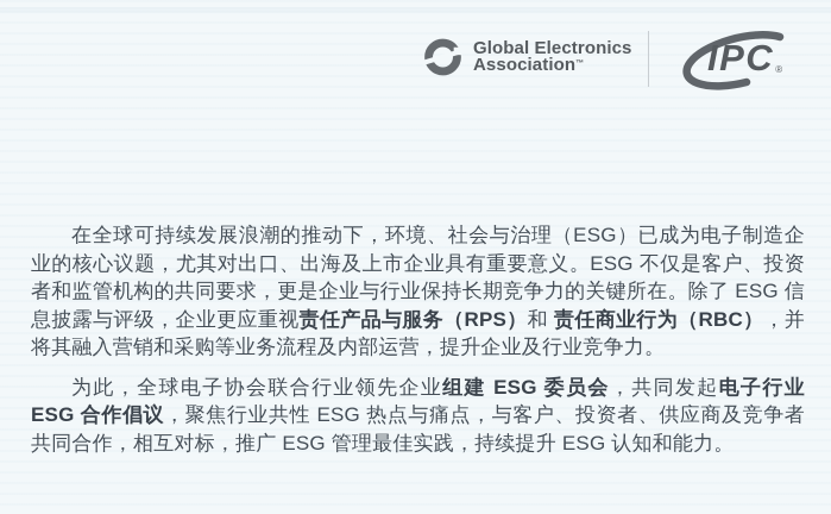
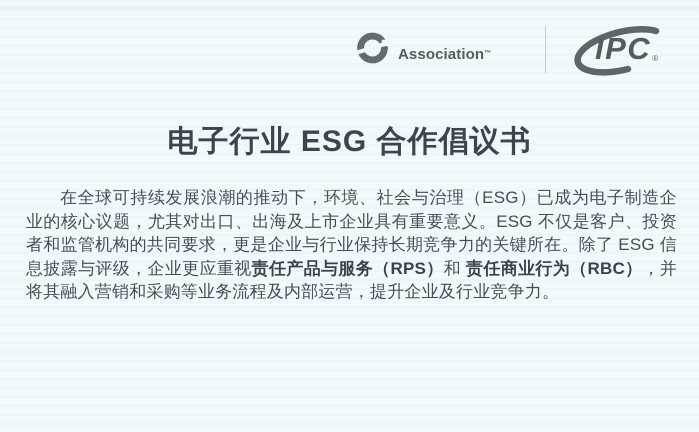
- Global Electronics
  Association
  IPC®
+ 电子行业 ESG 合作倡议书
  在全球可持续发展浪潮的推动下，环境、社会与治理（ESG）已成为电子制造企业的核心议题，尤其对出口、出海及上市企业具有重要意义。ESG 不仅是客户、投资者和监管机构的共同要求，更是企业与行业保持长期竞争力的关键所在。除了 ESG 信息披露与评级，企业更应重视责任产品与服务（RPS）和 责任商业行为（RBC），并将其融入营销和采购等业务流程及内部运营，提升企业及行业竞争力。
- 为此，全球电子协会联合行业领先企业组建 ESG 委员会，共同发起电子行业 ESG 合作倡议，聚焦行业共性 ESG 热点与痛点，与客户、投资者、供应商及竞争者共同合作，相互对标，推广 ESG 管理最佳实践，持续提升 ESG 认知和能力。
